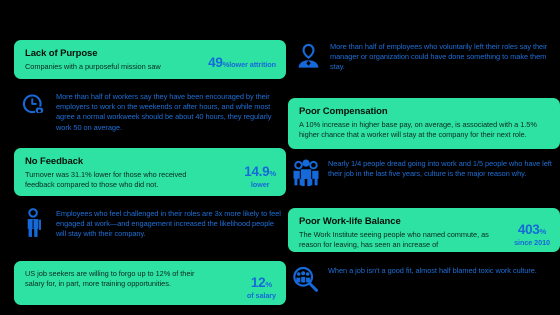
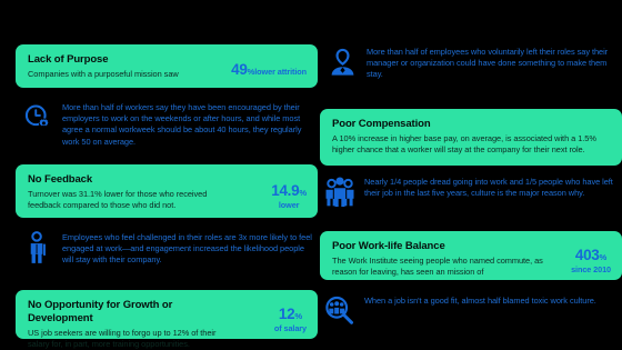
  Lack of Purpose
  Companies with a purposeful mission saw
  49%lower attrition
  More than half of workers say they have been encouraged by their employers to work on the weekends or after hours, and while most agree a normal workweek should be about 40 hours, they regularly work 50 on average.
  No Feedback
  Turnover was 31.1% lower for those who received feedback compared to those who did not.
  14.9%
  lower
  Employees who feel challenged in their roles are 3x more likely to feel engaged at work—and engagement increased the likelihood people will stay with their company.
+ No Opportunity for Growth or Development
  US job seekers are willing to forgo up to 12% of their salary for, in part, more training opportunities.
  12%
  of salary
  More than half of employees who voluntarily left their roles say their manager or organization could have done something to make them stay.
  Poor Compensation
  A 10% increase in higher base pay, on average, is associated with a 1.5% higher chance that a worker will stay at the company for their next role.
  Nearly 1/4 people dread going into work and 1/5 people who have left their job in the last five years, culture is the major reason why.
  Poor Work-life Balance
- The Work Institute seeing people who named commute, as reason for leaving, has seen an increase of
+ The Work Institute seeing people who named commute, as reason for leaving, has seen an mission of
  403%
  since 2010
  When a job isn't a good fit, almost half blamed toxic work culture.
